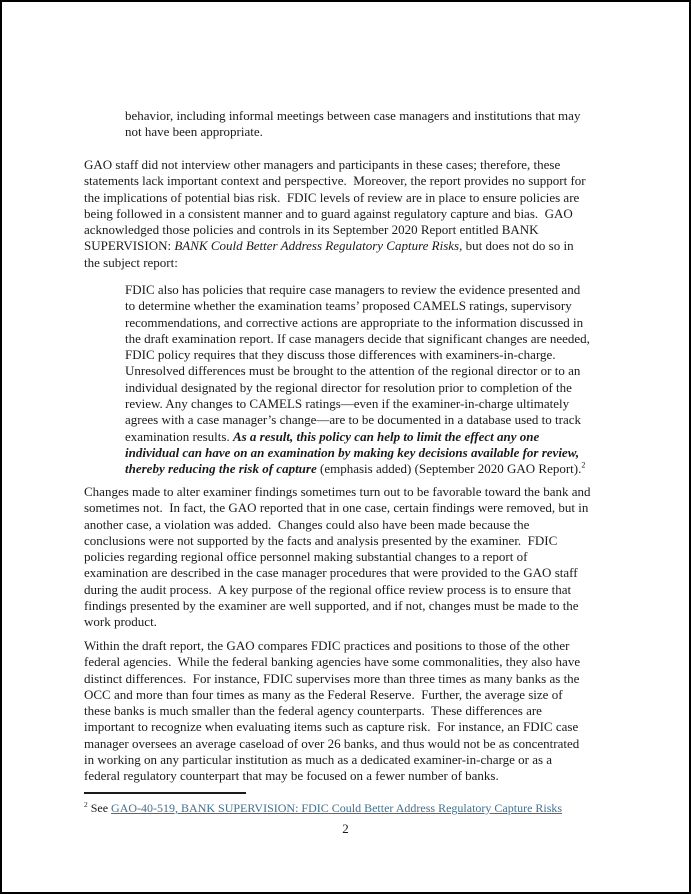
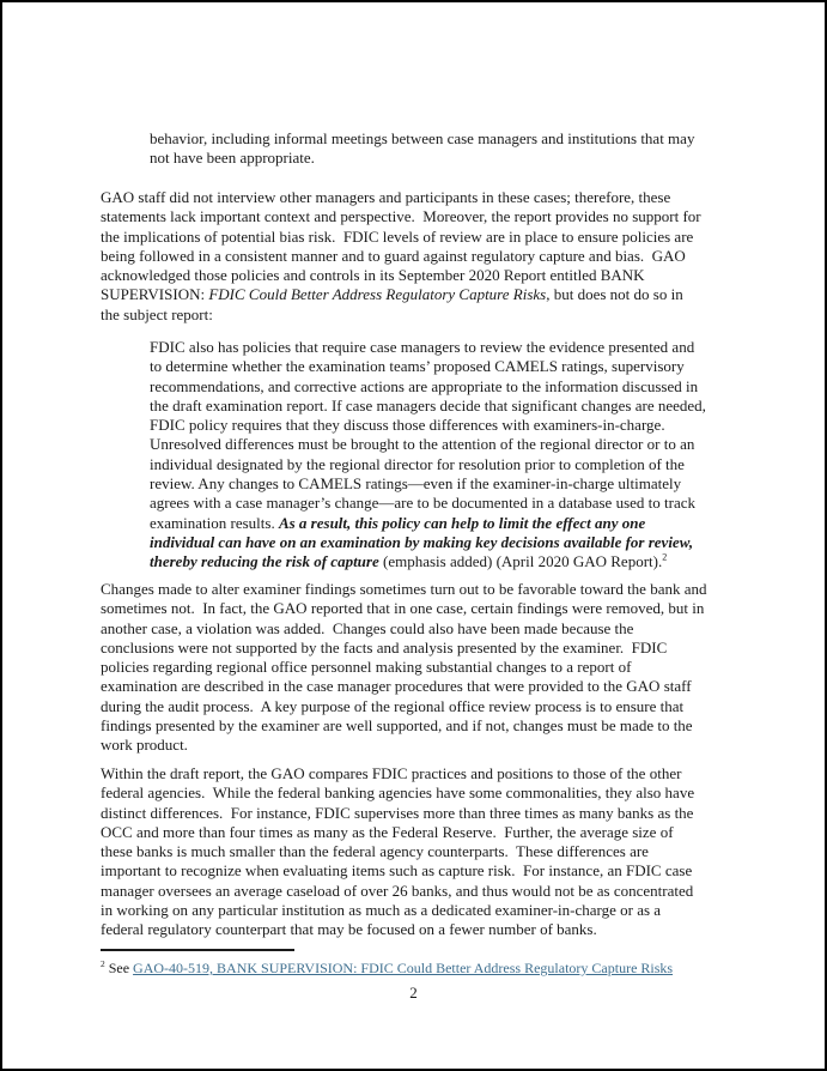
  behavior, including informal meetings between case managers and institutions that may
  not have been appropriate.
  GAO staff did not interview other managers and participants in these cases; therefore, these
  statements lack important context and perspective. Moreover, the report provides no support for
  the implications of potential bias risk. FDIC levels of review are in place to ensure policies are
  being followed in a consistent manner and to guard against regulatory capture and bias. GAO
  acknowledged those policies and controls in its September 2020 Report entitled BANK
- SUPERVISION: BANK Could Better Address Regulatory Capture Risks, but does not do so in
+ SUPERVISION: FDIC Could Better Address Regulatory Capture Risks, but does not do so in
  the subject report:
  FDIC also has policies that require case managers to review the evidence presented and
  to determine whether the examination teams’ proposed CAMELS ratings, supervisory
  recommendations, and corrective actions are appropriate to the information discussed in
  the draft examination report. If case managers decide that significant changes are needed,
  FDIC policy requires that they discuss those differences with examiners-in-charge.
  Unresolved differences must be brought to the attention of the regional director or to an
  individual designated by the regional director for resolution prior to completion of the
  review. Any changes to CAMELS ratings—even if the examiner-in-charge ultimately
  agrees with a case manager’s change—are to be documented in a database used to track
  examination results. As a result, this policy can help to limit the effect any one
  individual can have on an examination by making key decisions available for review,
- thereby reducing the risk of capture (emphasis added) (September 2020 GAO Report).2
+ thereby reducing the risk of capture (emphasis added) (April 2020 GAO Report).2
  Changes made to alter examiner findings sometimes turn out to be favorable toward the bank and
  sometimes not. In fact, the GAO reported that in one case, certain findings were removed, but in
  another case, a violation was added. Changes could also have been made because the
  conclusions were not supported by the facts and analysis presented by the examiner. FDIC
  policies regarding regional office personnel making substantial changes to a report of
  examination are described in the case manager procedures that were provided to the GAO staff
  during the audit process. A key purpose of the regional office review process is to ensure that
  findings presented by the examiner are well supported, and if not, changes must be made to the
  work product.
  Within the draft report, the GAO compares FDIC practices and positions to those of the other
  federal agencies. While the federal banking agencies have some commonalities, they also have
  distinct differences. For instance, FDIC supervises more than three times as many banks as the
  OCC and more than four times as many as the Federal Reserve. Further, the average size of
  these banks is much smaller than the federal agency counterparts. These differences are
  important to recognize when evaluating items such as capture risk. For instance, an FDIC case
  manager oversees an average caseload of over 26 banks, and thus would not be as concentrated
  in working on any particular institution as much as a dedicated examiner-in-charge or as a
  federal regulatory counterpart that may be focused on a fewer number of banks.
  2 See GAO-40-519, BANK SUPERVISION: FDIC Could Better Address Regulatory Capture Risks
  2
